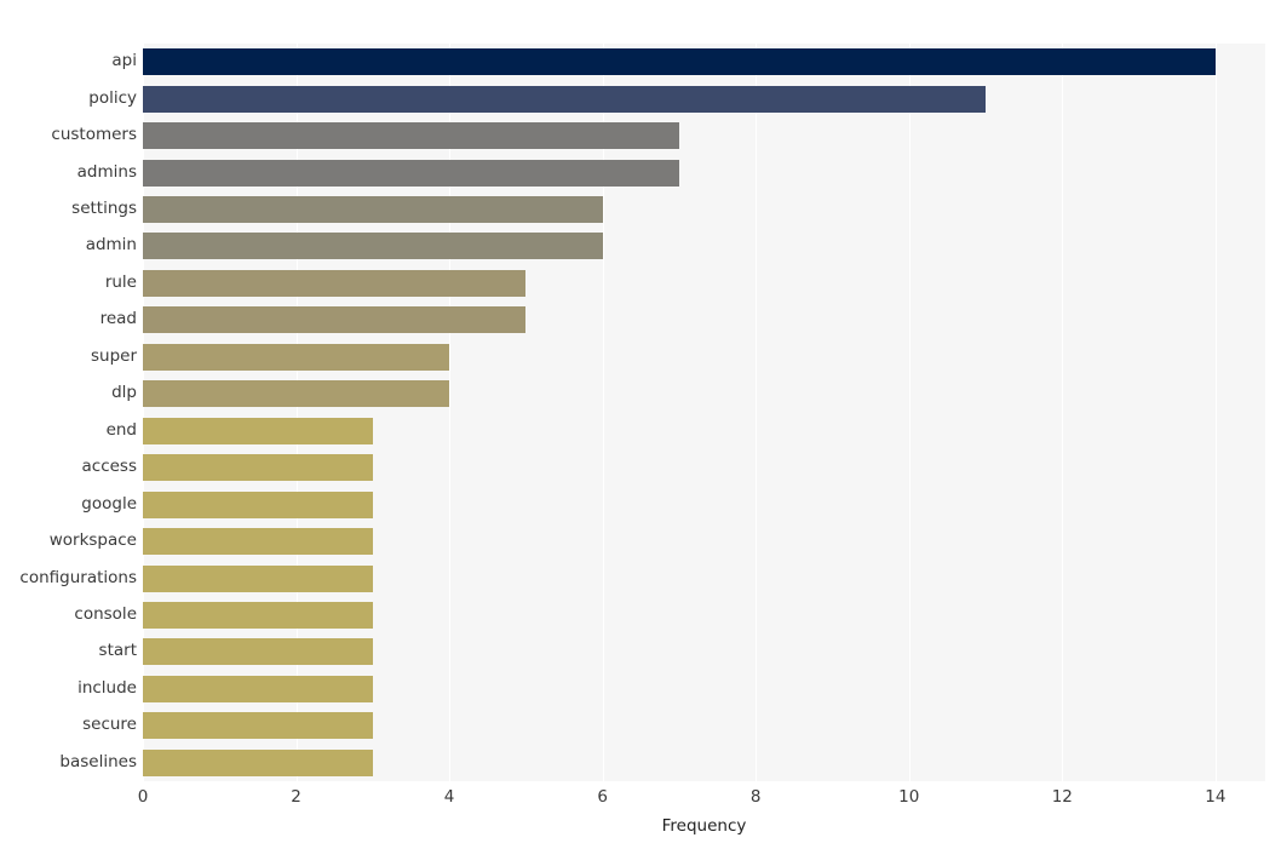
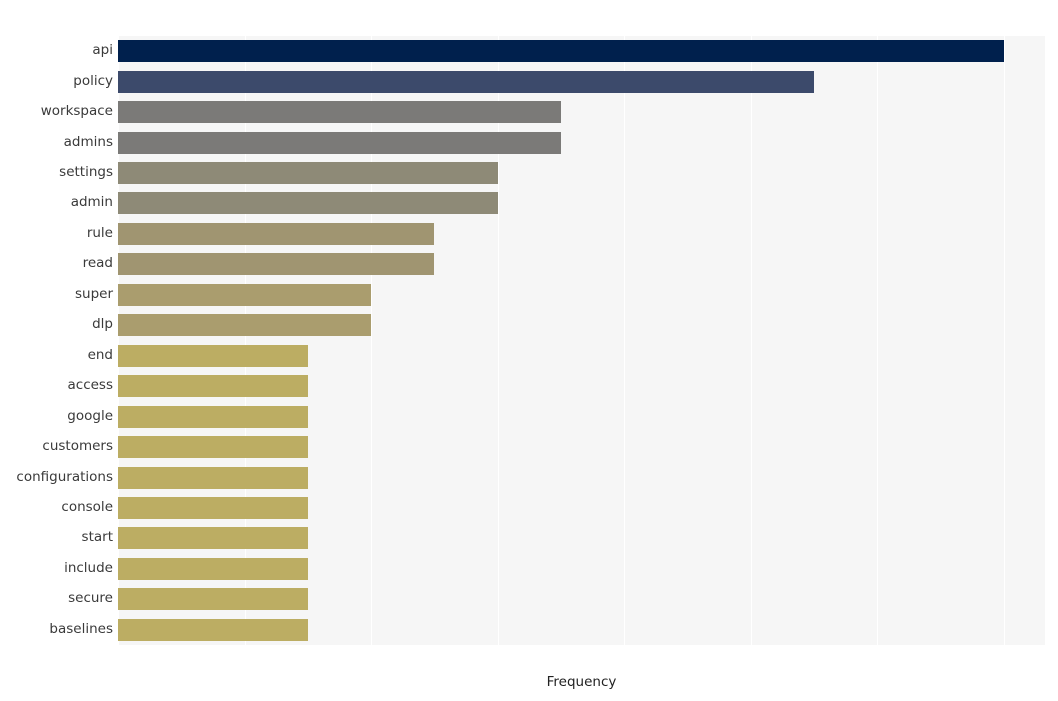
  api
  policy
- customers
+ workspace
  admins
  settings
  admin
  rule
  read
  super
  dlp
  end
  access
  google
- workspace
+ customers
  configurations
  console
  start
  include
  secure
  baselines
- 0
- 2
- 4
- 6
- 8
- 10
- 12
- 14
  Frequency
